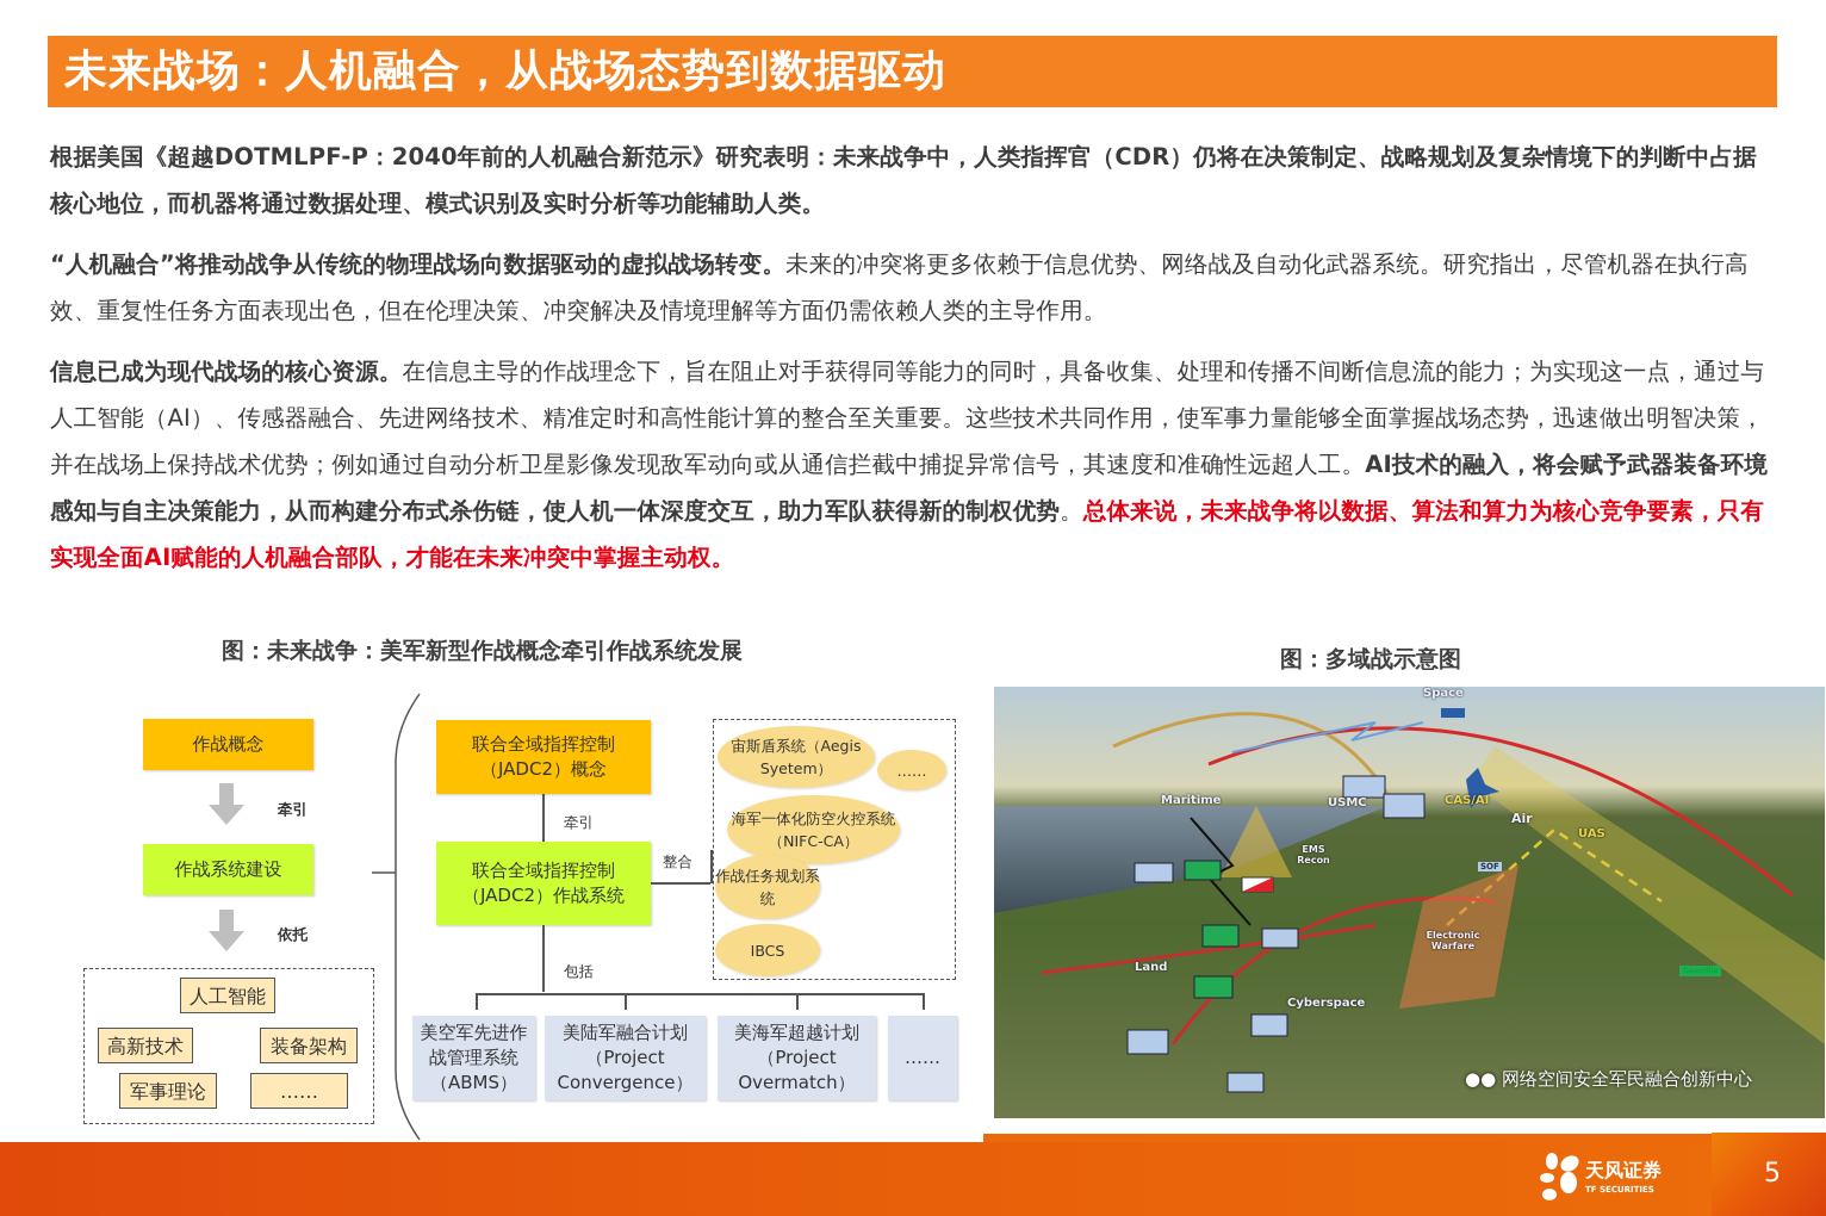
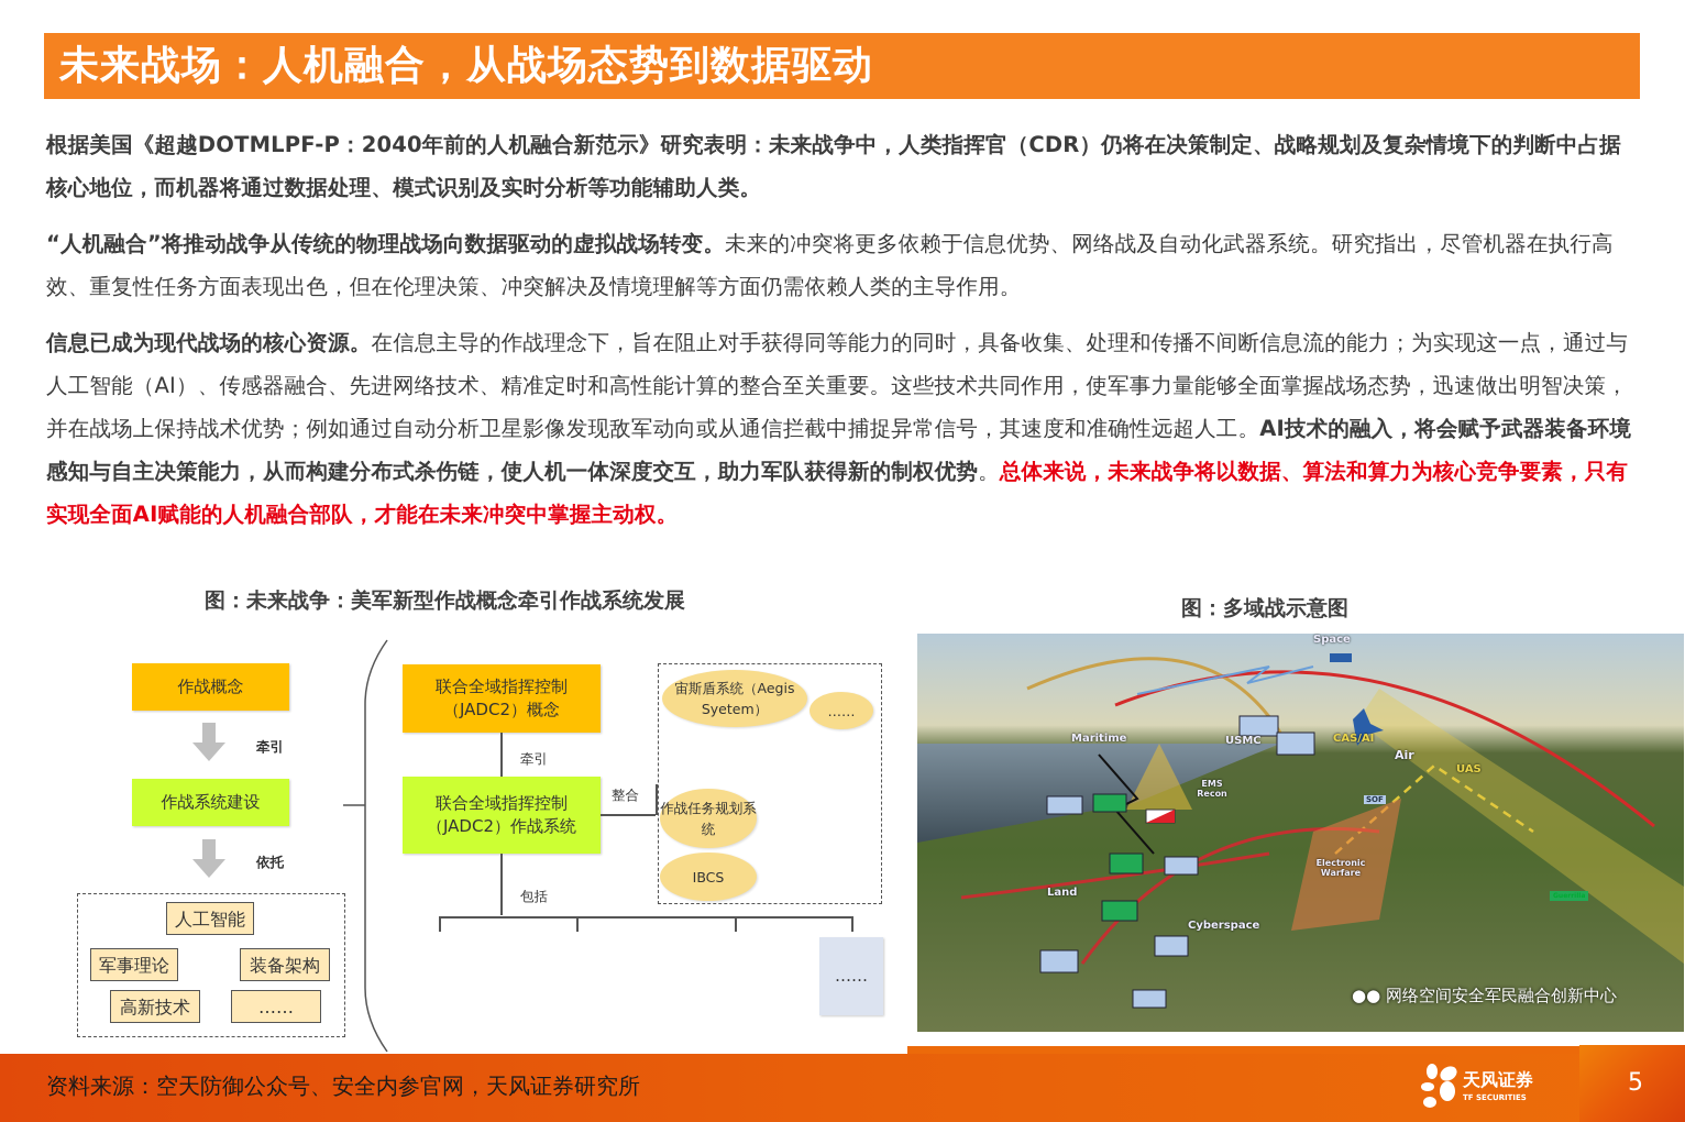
  未来战场：人机融合，从战场态势到数据驱动
  根据美国《超越DOTMLPF-P：2040年前的人机融合新范示》研究表明：未来战争中，人类指挥官（CDR）仍将在决策制定、战略规划及复杂情境下的判断中占据核心地位，而机器将通过数据处理、模式识别及实时分析等功能辅助人类。
  “人机融合”将推动战争从传统的物理战场向数据驱动的虚拟战场转变。未来的冲突将更多依赖于信息优势、网络战及自动化武器系统。研究指出，尽管机器在执行高效、重复性任务方面表现出色，但在伦理决策、冲突解决及情境理解等方面仍需依赖人类的主导作用。
  信息已成为现代战场的核心资源。在信息主导的作战理念下，旨在阻止对手获得同等能力的同时，具备收集、处理和传播不间断信息流的能力；为实现这一点，通过与人工智能（AI）、传感器融合、先进网络技术、精准定时和高性能计算的整合至关重要。这些技术共同作用，使军事力量能够全面掌握战场态势，迅速做出明智决策，并在战场上保持战术优势；例如通过自动分析卫星影像发现敌军动向或从通信拦截中捕捉异常信号，其速度和准确性远超人工。AI技术的融入，将会赋予武器装备环境感知与自主决策能力，从而构建分布式杀伤链，使人机一体深度交互，助力军队获得新的制权优势。总体来说，未来战争将以数据、算法和算力为核心竞争要素，只有实现全面AI赋能的人机融合部队，才能在未来冲突中掌握主动权。
  图：未来战争：美军新型作战概念牵引作战系统发展
  图：多域战示意图
  作战概念
  牵引
  作战系统建设
  依托
  人工智能
- 高新技术
+ 军事理论
  装备架构
- 军事理论
+ 高新技术
  ……
  联合全域指挥控制（JADC2）概念
  牵引
  联合全域指挥控制（JADC2）作战系统
  整合
  包括
  宙斯盾系统（Aegis Syetem）
  ……
- 海军一体化防空火控系统（NIFC-CA）
  作战任务规划系统
  IBCS
- 美空军先进作战管理系统（ABMS）
- 美陆军融合计划（Project Convergence）
- 美海军超越计划（Project Overmatch）
  ……
  Space
  Maritime
  USMC
  CAS/AI
  Air
  UAS
  EMS Recon
  SOF
  Electronic Warfare
  Land
  Cyberspace
  ●● 网络空间安全军民融合创新中心
+ 资料来源：空天防御公众号、安全内参官网，天风证券研究所
  天风证券
  TF SECURITIES
  5
